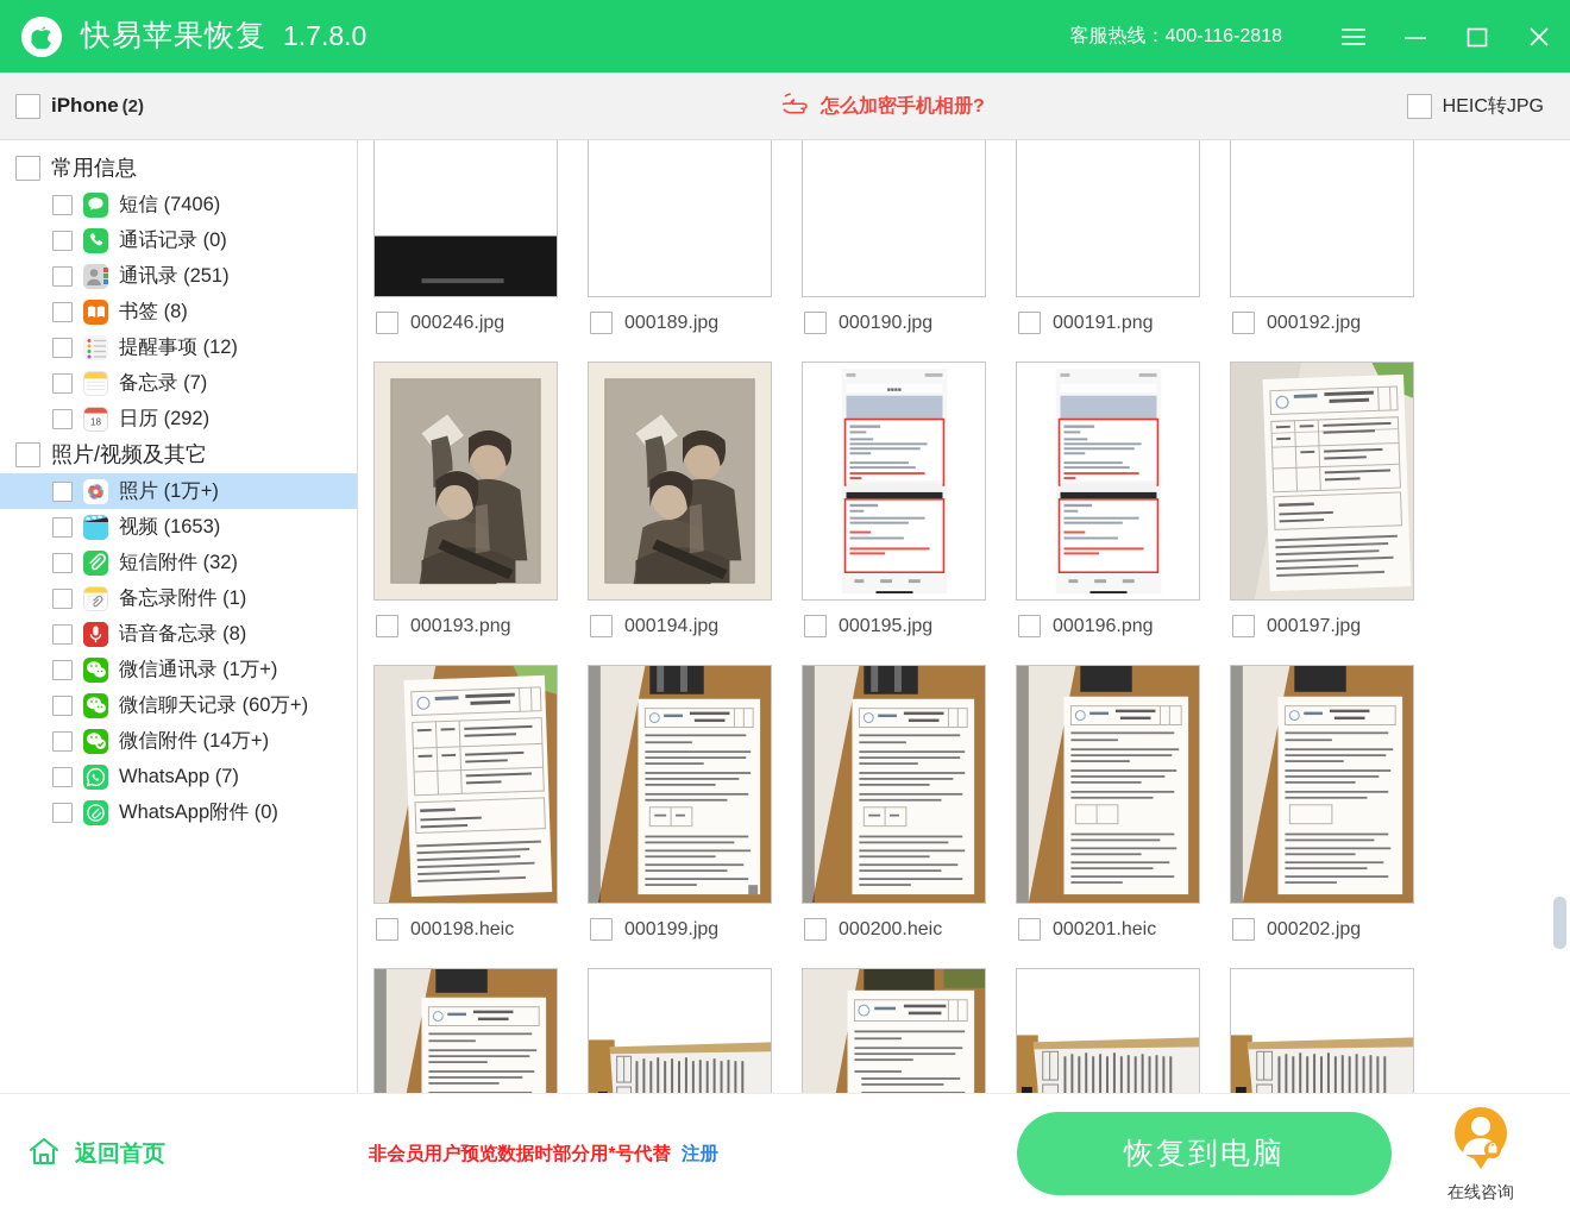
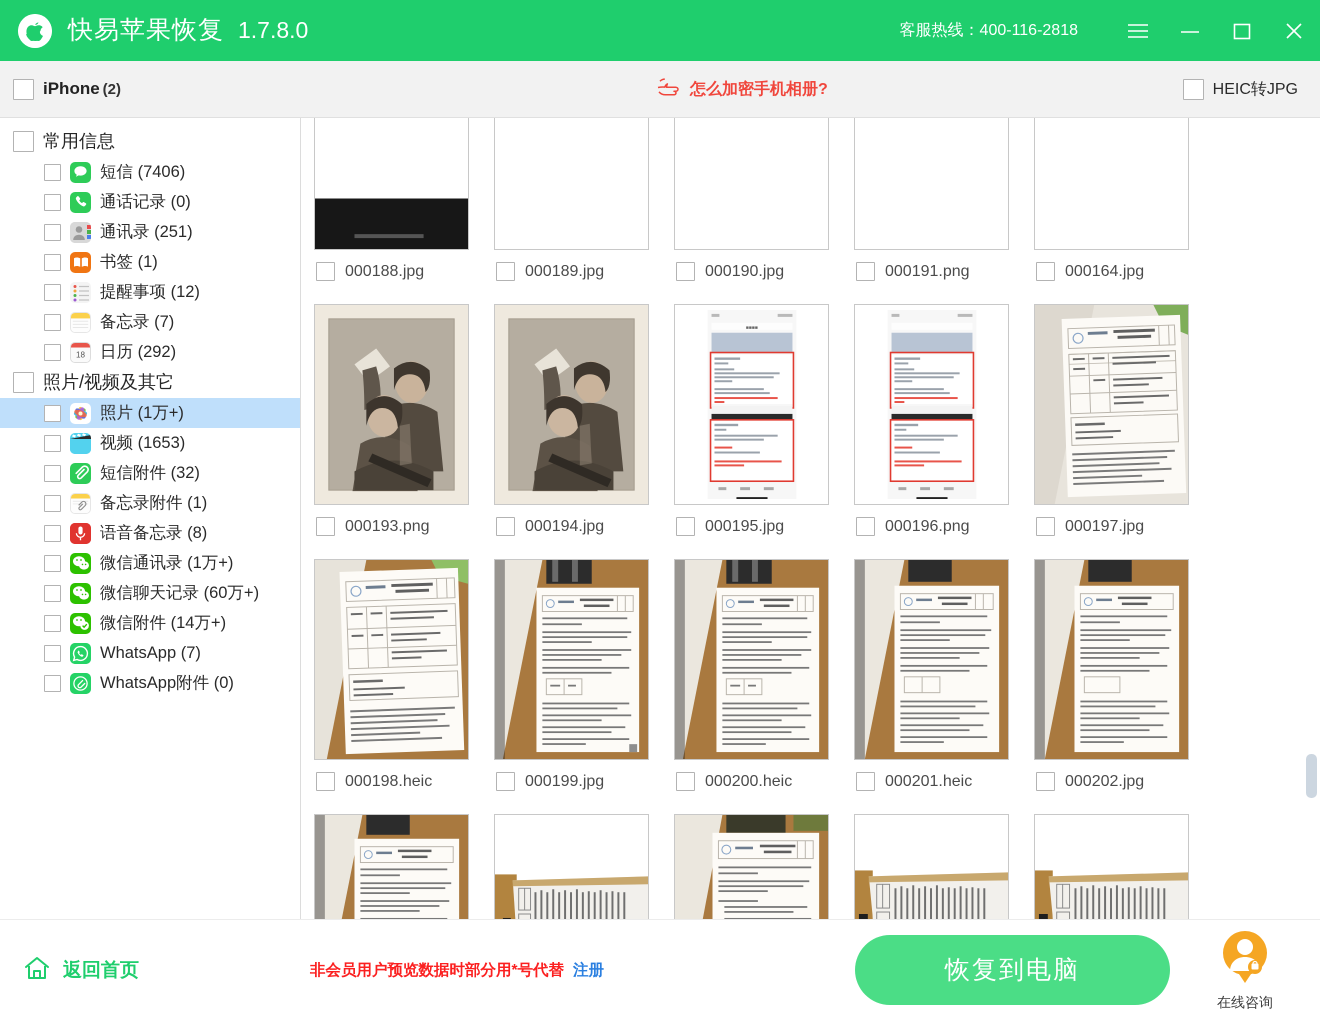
  快易苹果恢复
  1.7.8.0
  客服热线：400-116-2818
  iPhone
  (2)
  怎么加密手机相册?
  HEIC转JPG
  常用信息
  短信 (7406)
  通话记录 (0)
  通讯录 (251)
- 书签 (8)
+ 书签 (1)
  提醒事项 (12)
  备忘录 (7)
  18
  日历 (292)
  照片/视频及其它
  照片 (1万+)
  视频 (1653)
  短信附件 (32)
  备忘录附件 (1)
  语音备忘录 (8)
  微信通讯录 (1万+)
  微信聊天记录 (60万+)
  微信附件 (14万+)
  WhatsApp (7)
  WhatsApp附件 (0)
- 000246.jpg
+ 000188.jpg
  000189.jpg
  000190.jpg
  000191.png
- 000192.jpg
+ 000164.jpg
  000193.png
  000194.jpg
  000195.jpg
  000196.png
  000197.jpg
  000198.heic
  000199.jpg
  000200.heic
  000201.heic
  000202.jpg
  返回首页
  非会员用户预览数据时部分用*号代替
  注册
  恢复到电脑
  在线咨询
